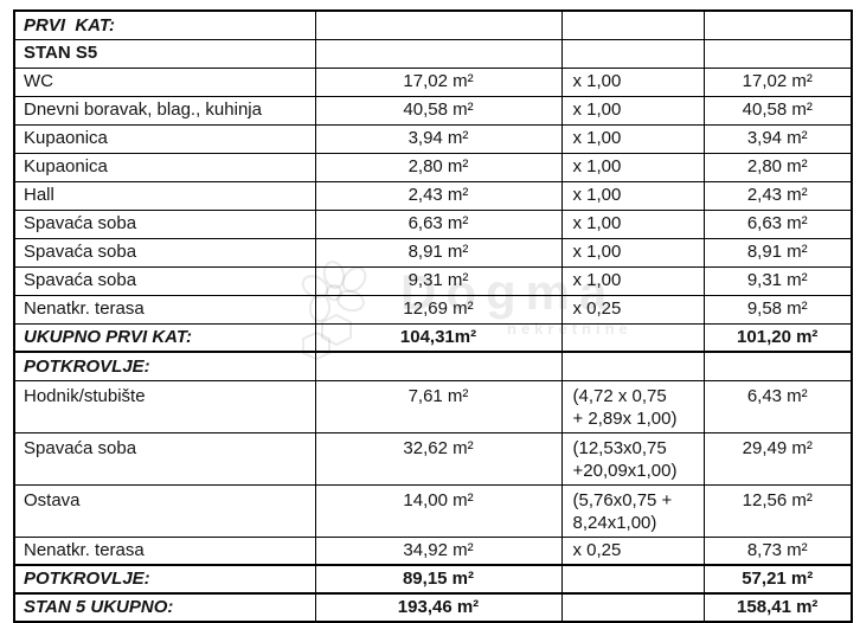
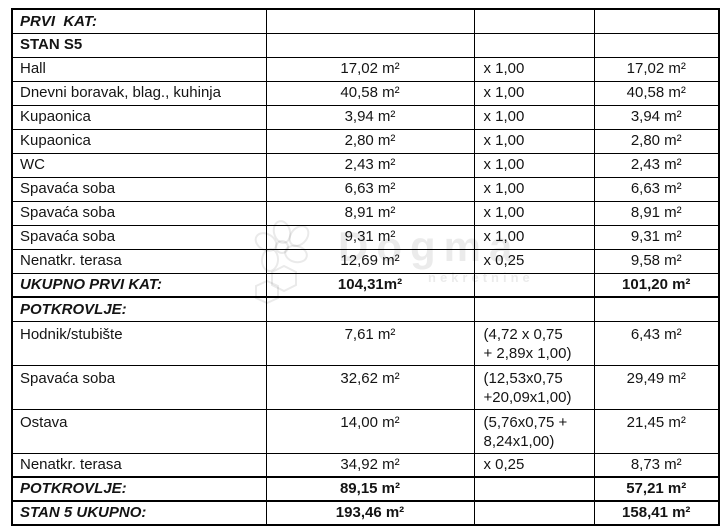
  Dogma
  nekretnine
  PRVI KAT:
  STAN S5
- WC	17,02 m²	x 1,00	17,02 m²
+ Hall	17,02 m²	x 1,00	17,02 m²
  Dnevni boravak, blag., kuhinja	40,58 m²	x 1,00	40,58 m²
  Kupaonica	3,94 m²	x 1,00	3,94 m²
  Kupaonica	2,80 m²	x 1,00	2,80 m²
- Hall	2,43 m²	x 1,00	2,43 m²
+ WC	2,43 m²	x 1,00	2,43 m²
  Spavaća soba	6,63 m²	x 1,00	6,63 m²
  Spavaća soba	8,91 m²	x 1,00	8,91 m²
  Spavaća soba	9,31 m²	x 1,00	9,31 m²
  Nenatkr. terasa	12,69 m²	x 0,25	9,58 m²
  UKUPNO PRVI KAT:	104,31m²		101,20 m²
  POTKROVLJE:
  Hodnik/stubište	7,61 m²	(4,72 x 0,75 + 2,89x 1,00)	6,43 m²
  Spavaća soba	32,62 m²	(12,53x0,75 +20,09x1,00)	29,49 m²
- Ostava	14,00 m²	(5,76x0,75 + 8,24x1,00)	12,56 m²
+ Ostava	14,00 m²	(5,76x0,75 + 8,24x1,00)	21,45 m²
  Nenatkr. terasa	34,92 m²	x 0,25	8,73 m²
  POTKROVLJE:	89,15 m²		57,21 m²
  STAN 5 UKUPNO:	193,46 m²		158,41 m²
